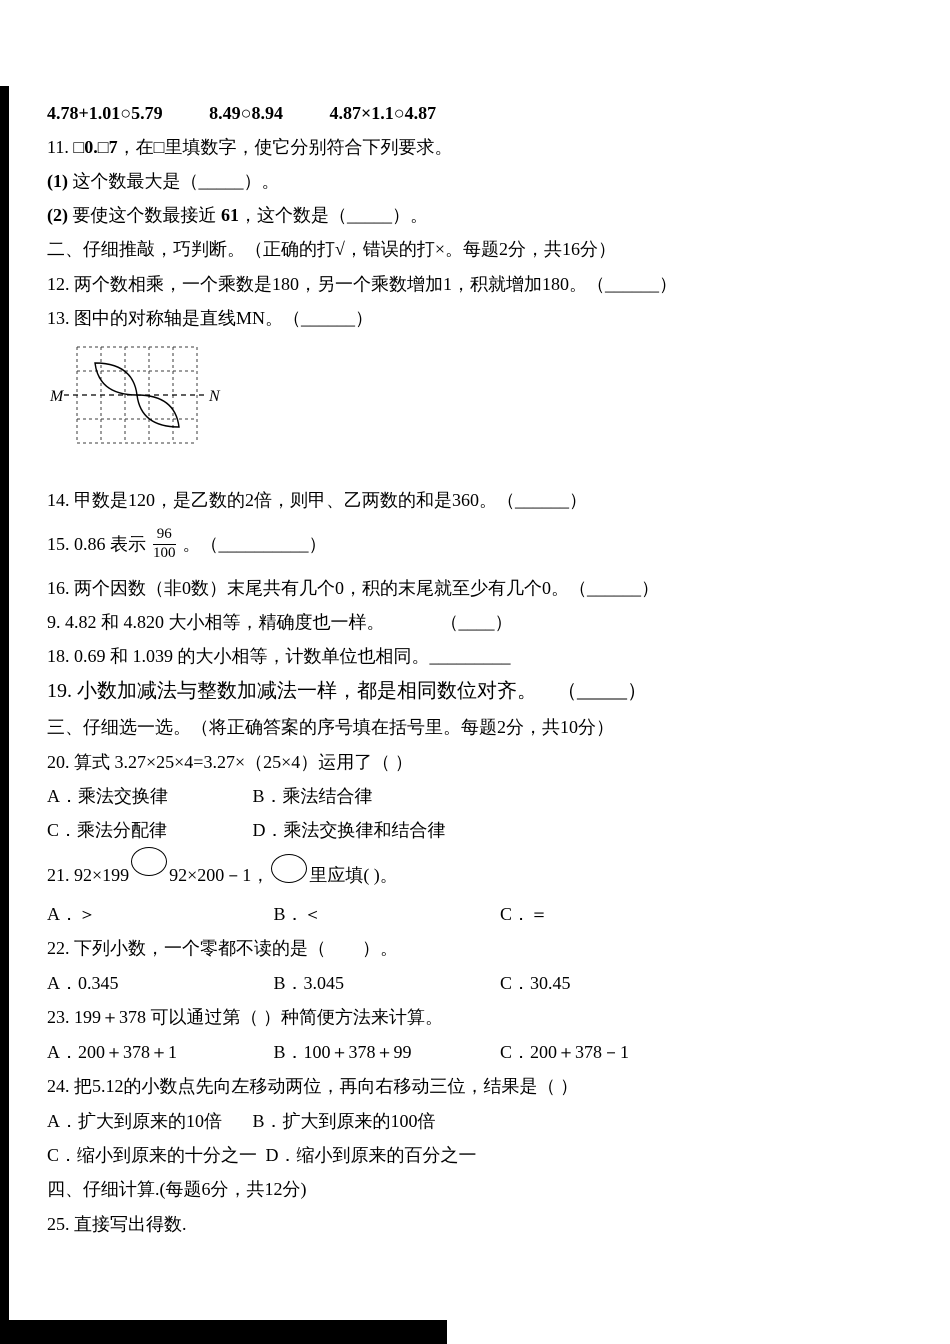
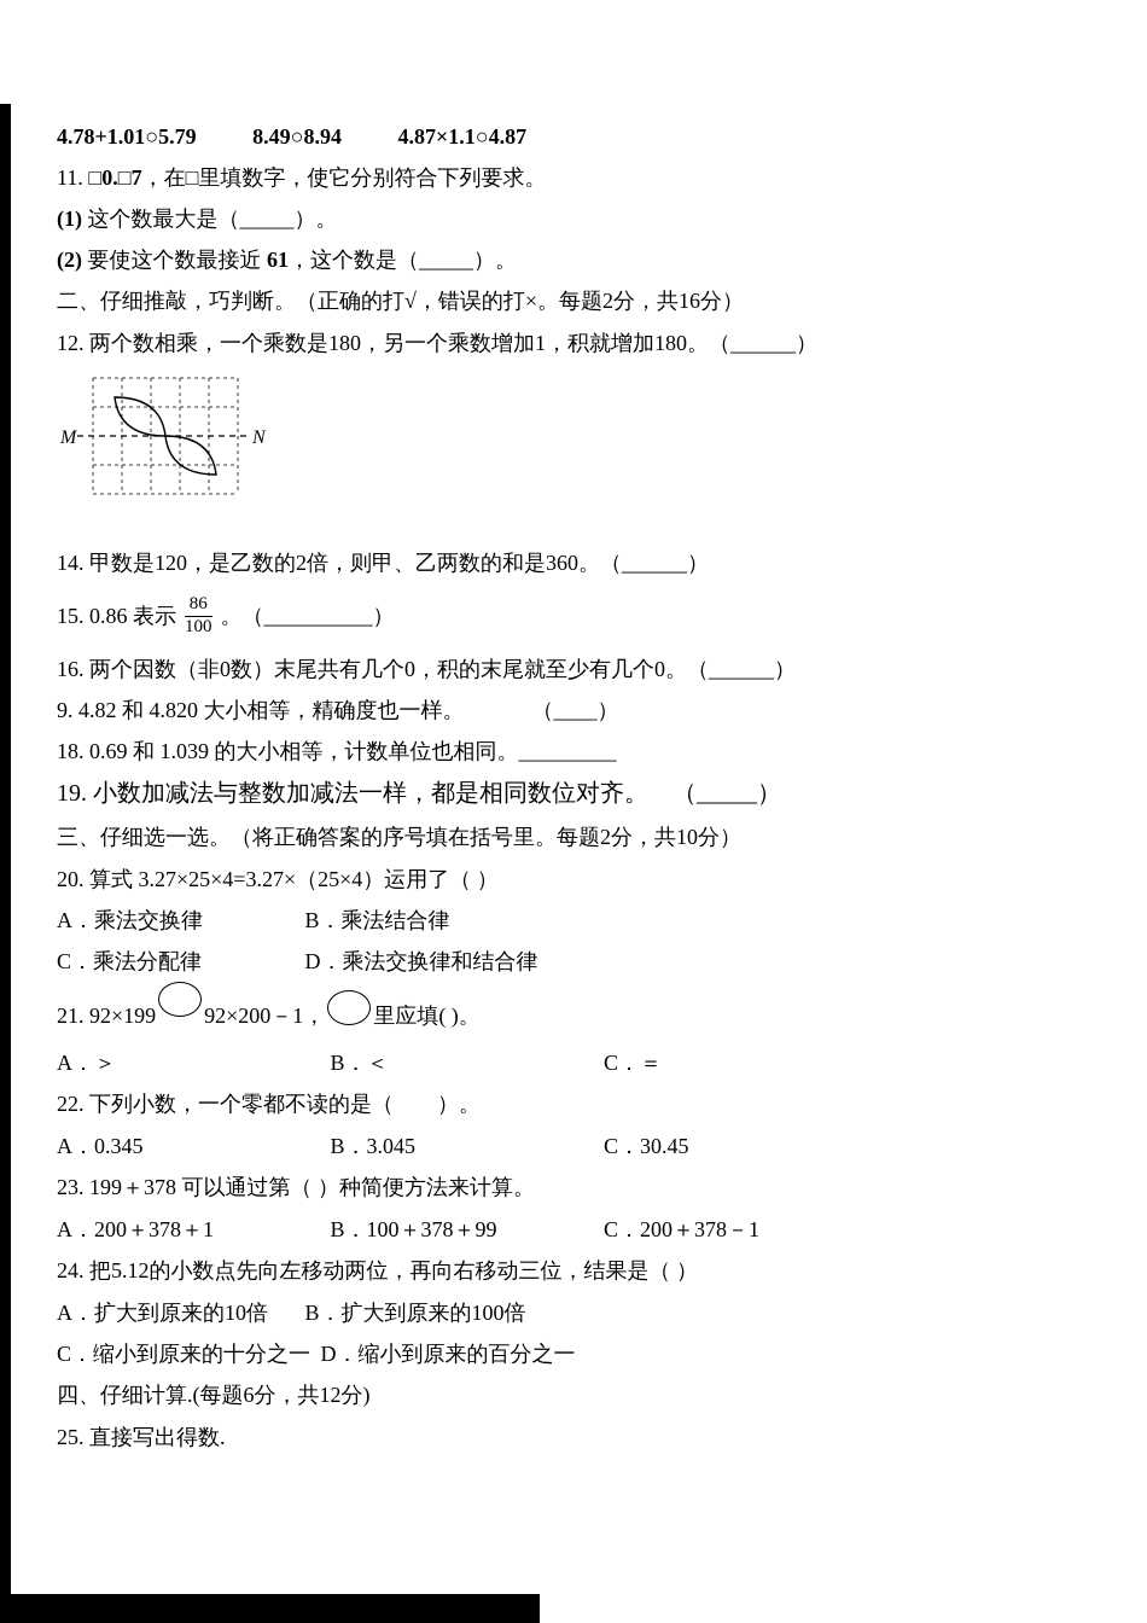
  4.78+1.01○5.79 8.49○8.94 4.87×1.1○4.87
  11. □0.□7，在□里填数字，使它分别符合下列要求。
  (1) 这个数最大是（_____）。
  (2) 要使这个数最接近 61，这个数是（_____）。
  二、仔细推敲，巧判断。（正确的打√，错误的打×。每题2分，共16分）
  12. 两个数相乘，一个乘数是180，另一个乘数增加1，积就增加180。（______）
- 13. 图中的对称轴是直线MN。（______）
  M
  N
  14. 甲数是120，是乙数的2倍，则甲、乙两数的和是360。（______）
  15. 0.86 表示
- 96
+ 86
  100
  。（__________）
  16. 两个因数（非0数）末尾共有几个0，积的末尾就至少有几个0。（______）
  9. 4.82 和 4.820 大小相等，精确度也一样。 （____）
  18. 0.69 和 1.039 的大小相等，计数单位也相同。_________
  19. 小数加减法与整数加减法一样，都是相同数位对齐。 （_____）
  三、仔细选一选。（将正确答案的序号填在括号里。每题2分，共10分）
  20. 算式 3.27×25×4=3.27×（25×4）运用了（ ）
  A．乘法交换律 B．乘法结合律
  C．乘法分配律 D．乘法交换律和结合律
  21. 92×199 92×200－1， 里应填( )。
  A．＞ B．＜ C．＝
  22. 下列小数，一个零都不读的是（ ）。
  A．0.345 B．3.045 C．30.45
  23. 199＋378 可以通过第（ ）种简便方法来计算。
  A．200＋378＋1 B．100＋378＋99 C．200＋378－1
  24. 把5.12的小数点先向左移动两位，再向右移动三位，结果是（ ）
  A．扩大到原来的10倍 B．扩大到原来的100倍
  C．缩小到原来的十分之一 D．缩小到原来的百分之一
  四、仔细计算.(每题6分，共12分)
  25. 直接写出得数.
